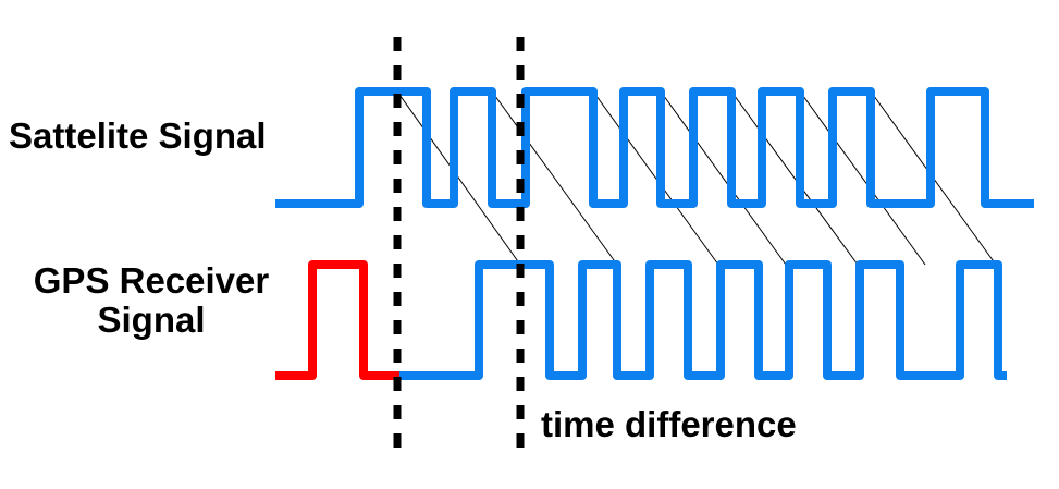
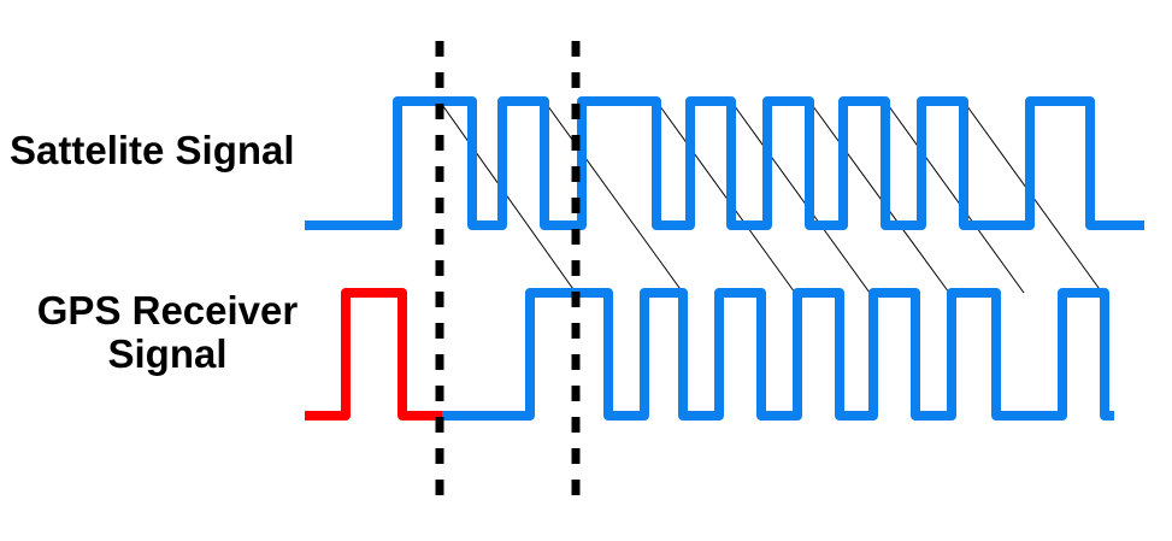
  Sattelite Signal
  GPS Receiver
  Signal
- time difference
